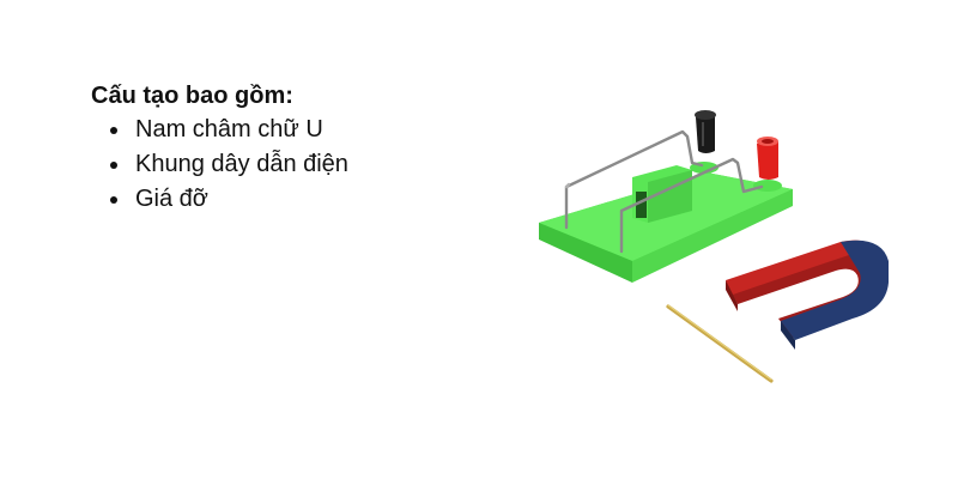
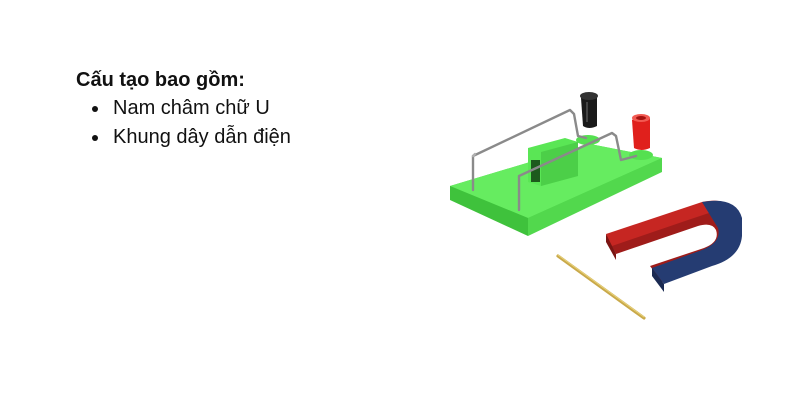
  Cấu tạo bao gồm:
  Nam châm chữ U
  Khung dây dẫn điện
- Giá đỡ
